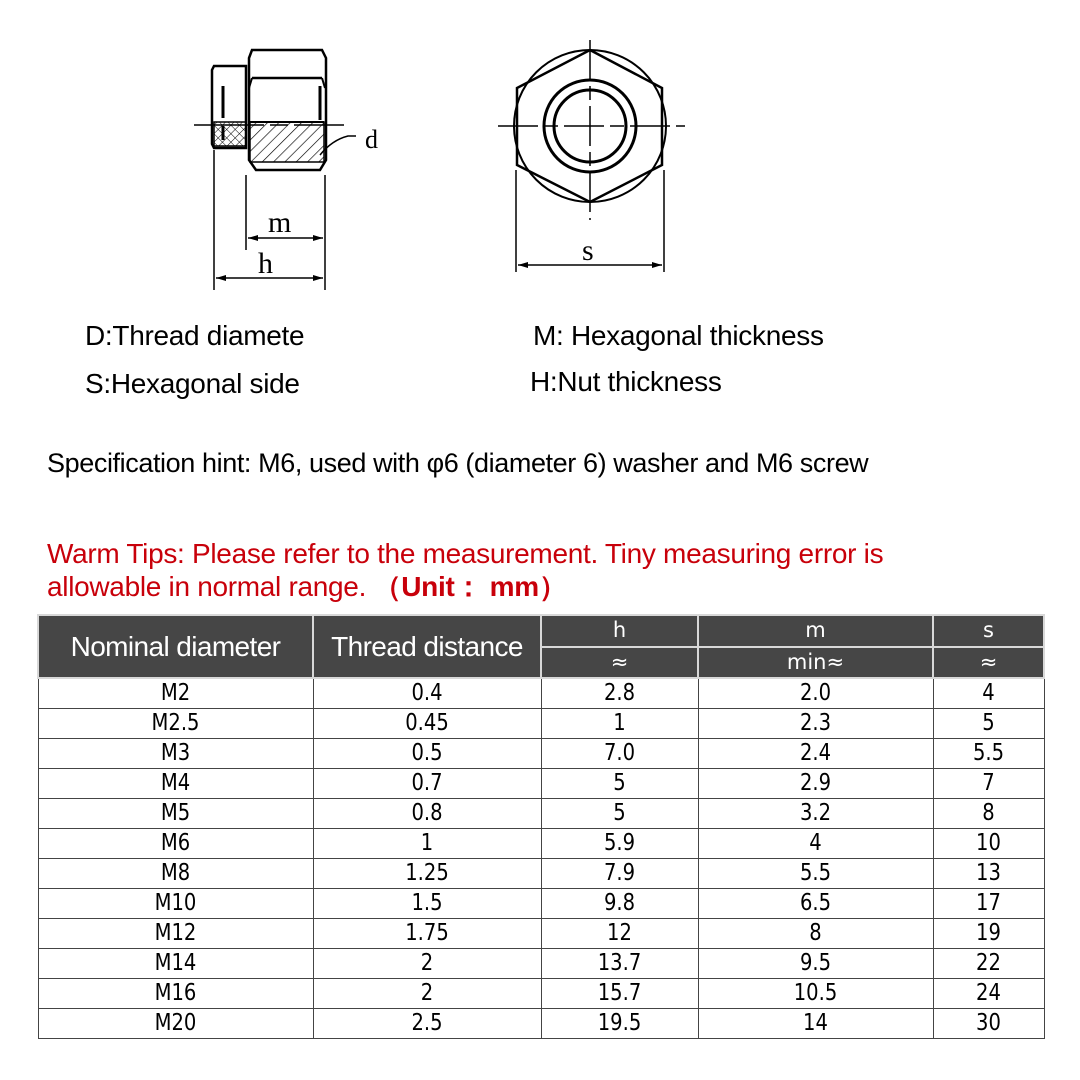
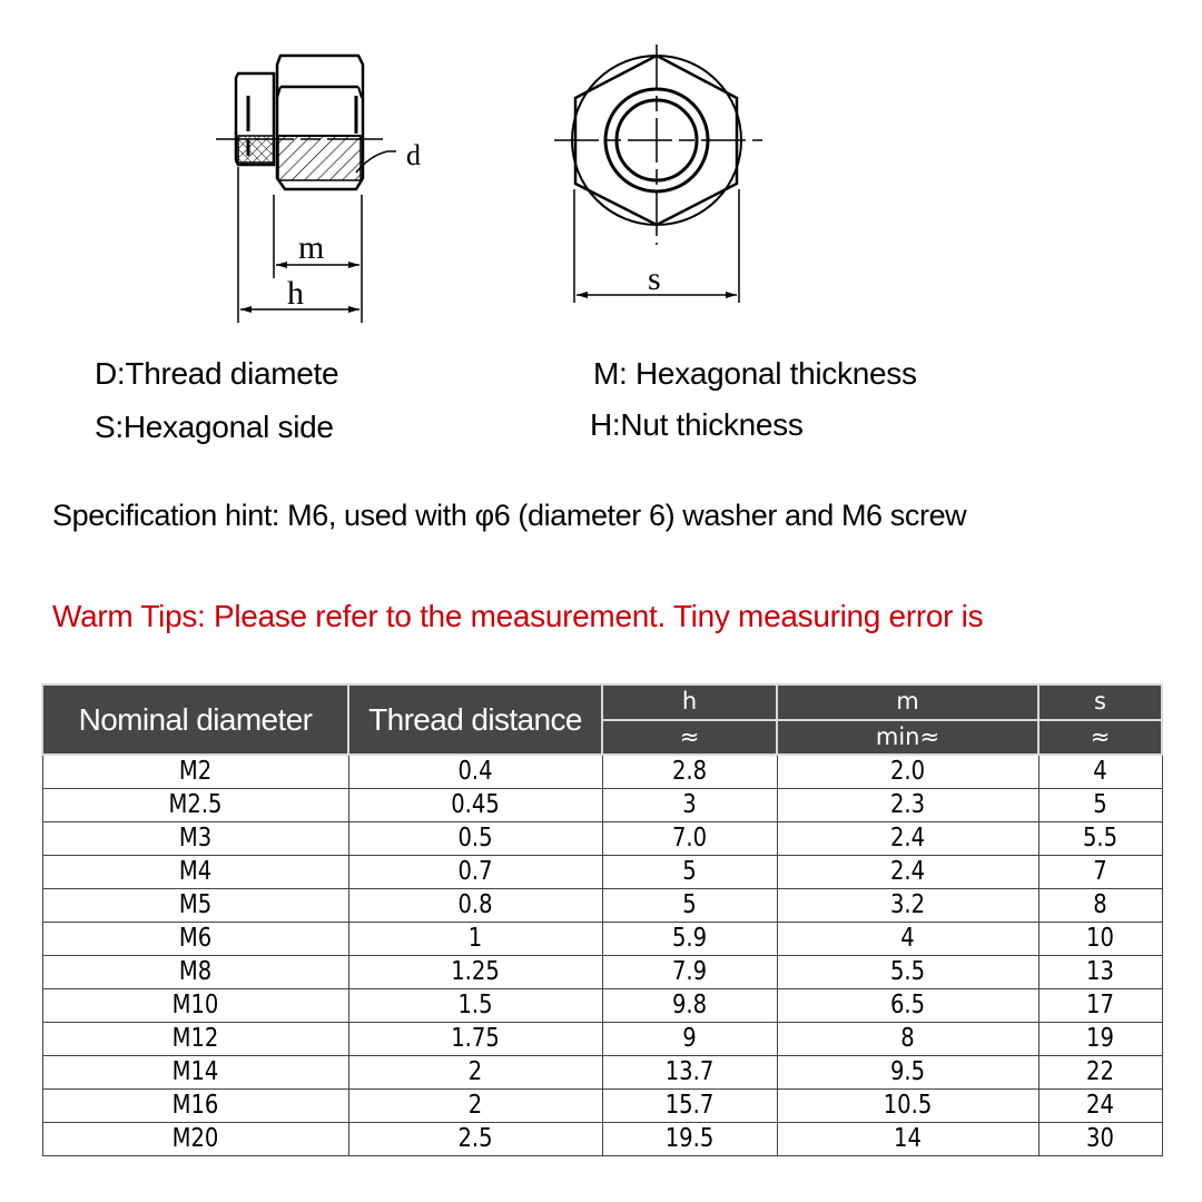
  d
  m
  h
  s
  D:Thread diamete
  S:Hexagonal side
  M: Hexagonal thickness
  H:Nut thickness
  Specification hint: M6, used with φ6 (diameter 6) washer and M6 screw
  Warm Tips: Please refer to the measurement. Tiny measuring error is
- allowable in normal range. （Unit： mm）
  Nominal diameter	Thread distance	h	m	s
  ≈	min≈	≈
  M2	0.4	2.8	2.0	4
- M2.5	0.45	1	2.3	5
+ M2.5	0.45	3	2.3	5
  M3	0.5	7.0	2.4	5.5
- M4	0.7	5	2.9	7
+ M4	0.7	5	2.4	7
  M5	0.8	5	3.2	8
  M6	1	5.9	4	10
  M8	1.25	7.9	5.5	13
  M10	1.5	9.8	6.5	17
- M12	1.75	12	8	19
+ M12	1.75	9	8	19
  M14	2	13.7	9.5	22
  M16	2	15.7	10.5	24
  M20	2.5	19.5	14	30
